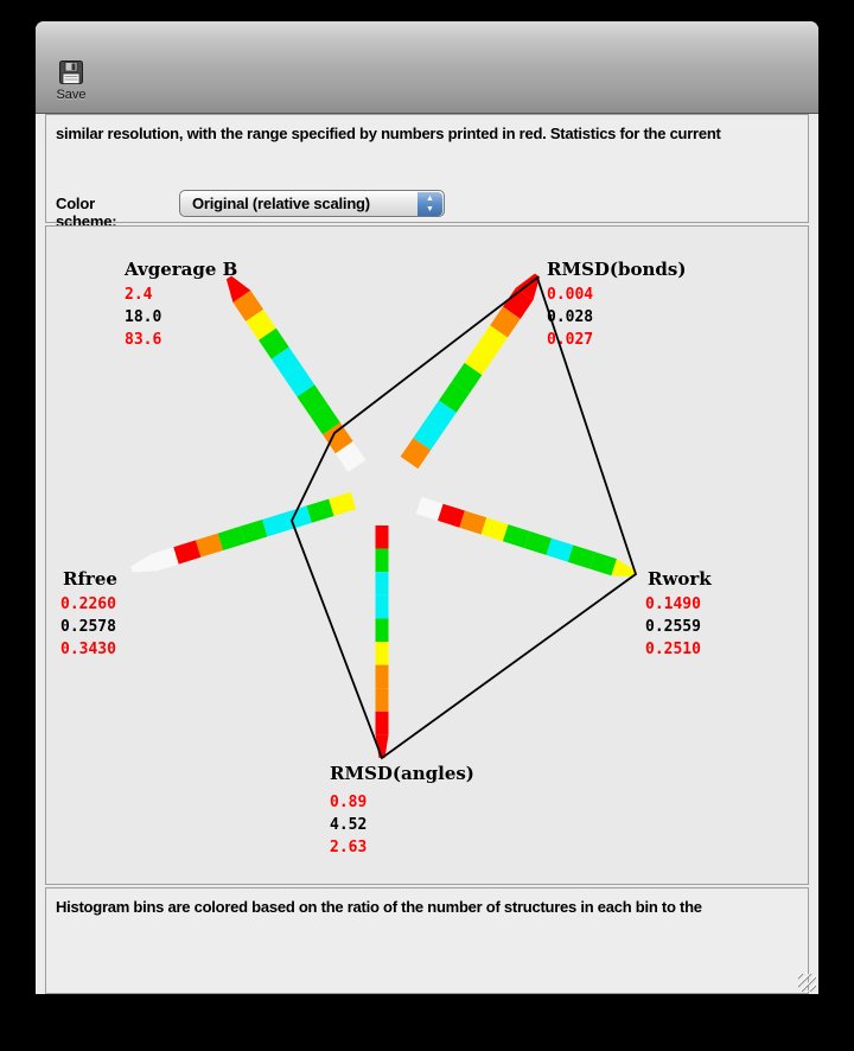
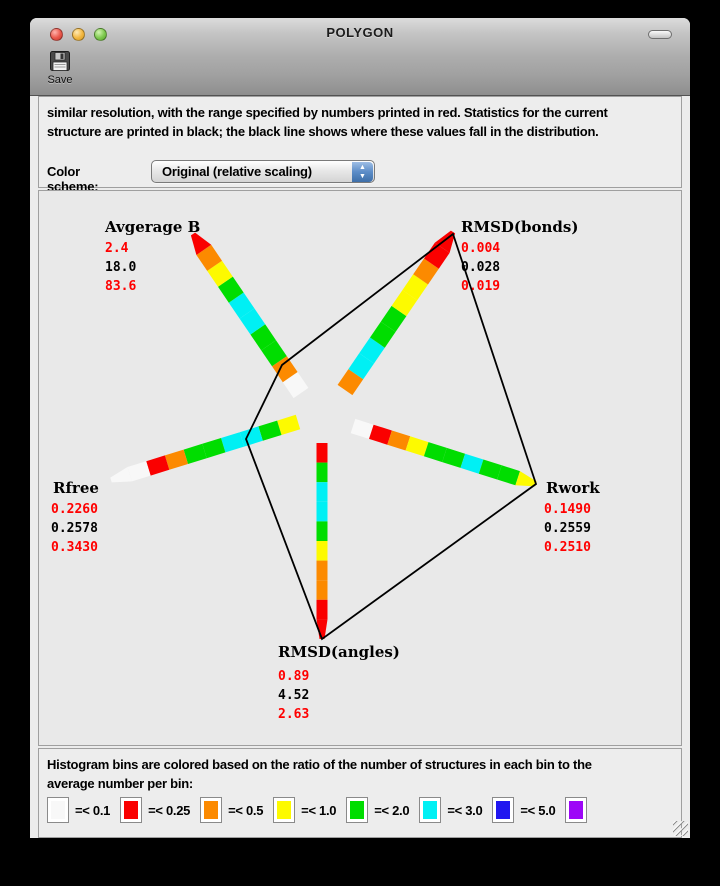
+ POLYGON
  Save
  similar resolution, with the range specified by numbers printed in red. Statistics for the current
+ structure are printed in black; the black line shows where these values fall in the distribution.
  Color scheme:
  Original (relative scaling)
  Avgerage B
  2.4
  18.0
  83.6
  RMSD(bonds)
  0.004
  .028
- 0.027
+ 0.019
  Rwork
  0.1490
  0.2559
  0.2510
  RMSD(angles)
  0.89
  4.52
  2.63
  Rfree
  0.2260
  0.2578
  0.3430
  Histogram bins are colored based on the ratio of the number of structures in each bin to the
+ average number per bin:
+ =< 0.1
+ =< 0.25
+ =< 0.5
+ =< 1.0
+ =< 2.0
+ =< 3.0
+ =< 5.0
